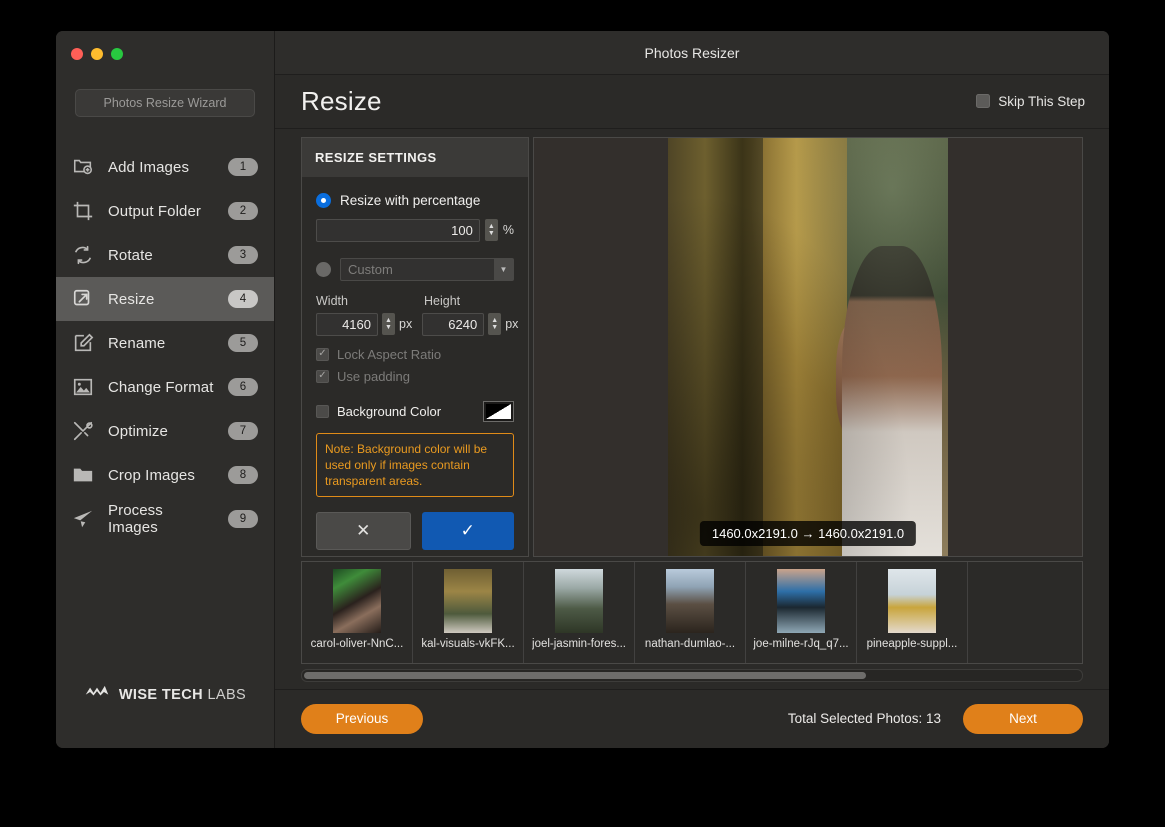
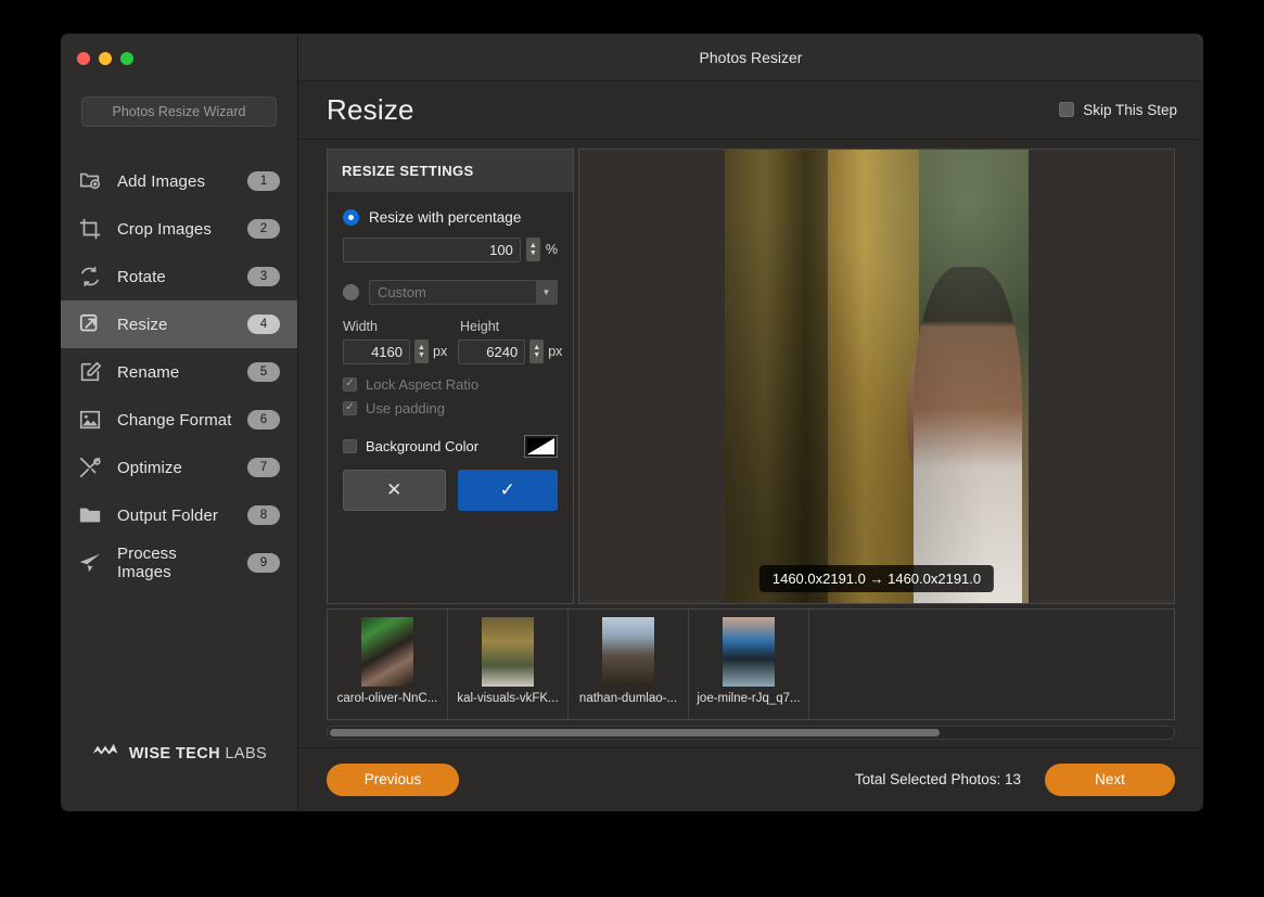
  Photos Resize Wizard
  Add Images
  1
- Output Folder
+ Crop Images
  2
  Rotate
  3
  Resize
  4
  Rename
  5
  Change Format
  6
  Optimize
  7
- Crop Images
+ Output Folder
  8
  Process Images
  9
  WISE TECH LABS
  Photos Resizer
  Resize
  Skip This Step
  RESIZE SETTINGS
  Resize with percentage
  100
  %
  Custom
  ▼
  Width
  Height
  4160
  px
  6240
  px
  ✓
  Lock Aspect Ratio
  ✓
  Use padding
  Background Color
- Note: Background color will be used only if images contain transparent areas.
  ✕
  ✓
  1460.0x2191.0 → 1460.0x2191.0
  carol-oliver-NnC...
  kal-visuals-vkFK...
- joel-jasmin-fores...
  nathan-dumlao-...
  joe-milne-rJq_q7...
- pineapple-suppl...
  Previous
  Total Selected Photos: 13
  Next
